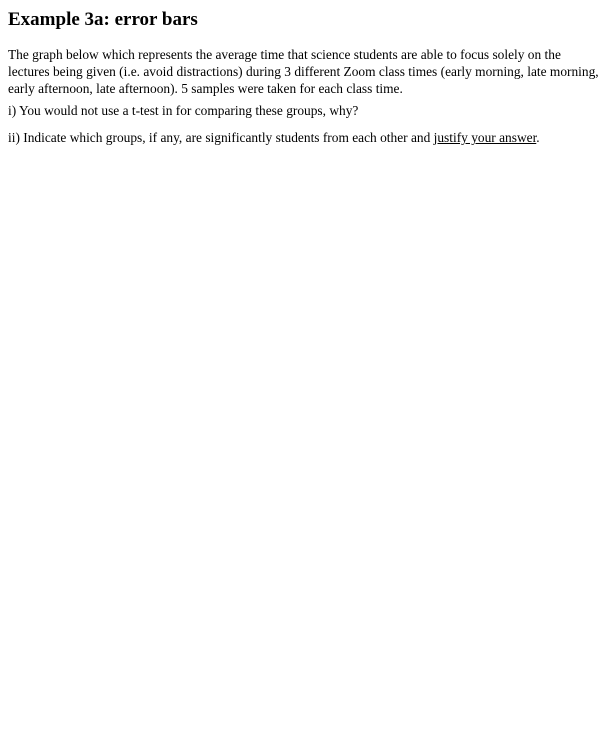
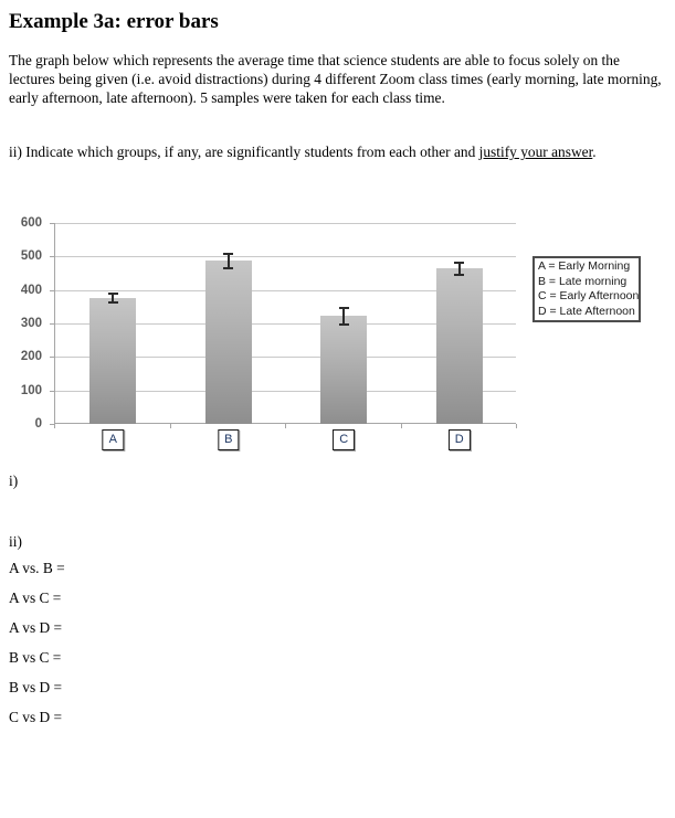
  Example 3a: error bars
- The graph below which represents the average time that science students are able to focus solely on the lectures being given (i.e. avoid distractions) during 3 different Zoom class times (early morning, late morning, early afternoon, late afternoon). 5 samples were taken for each class time.
+ The graph below which represents the average time that science students are able to focus solely on the lectures being given (i.e. avoid distractions) during 4 different Zoom class times (early morning, late morning, early afternoon, late afternoon). 5 samples were taken for each class time.
- i) You would not use a t-test in for comparing these groups, why?
  ii) Indicate which groups, if any, are significantly students from each other and justify your answer.
+ A = Early Morning
+ B = Late morning
+ C = Early Afternoon
+ D = Late Afternoon
+ 0
+ 100
+ 200
+ 300
+ 400
+ 500
+ 600
+ A
+ B
+ C
+ D
+ i)
+ ii)
+ A vs. B =
+ A vs C =
+ A vs D =
+ B vs C =
+ B vs D =
+ C vs D =
